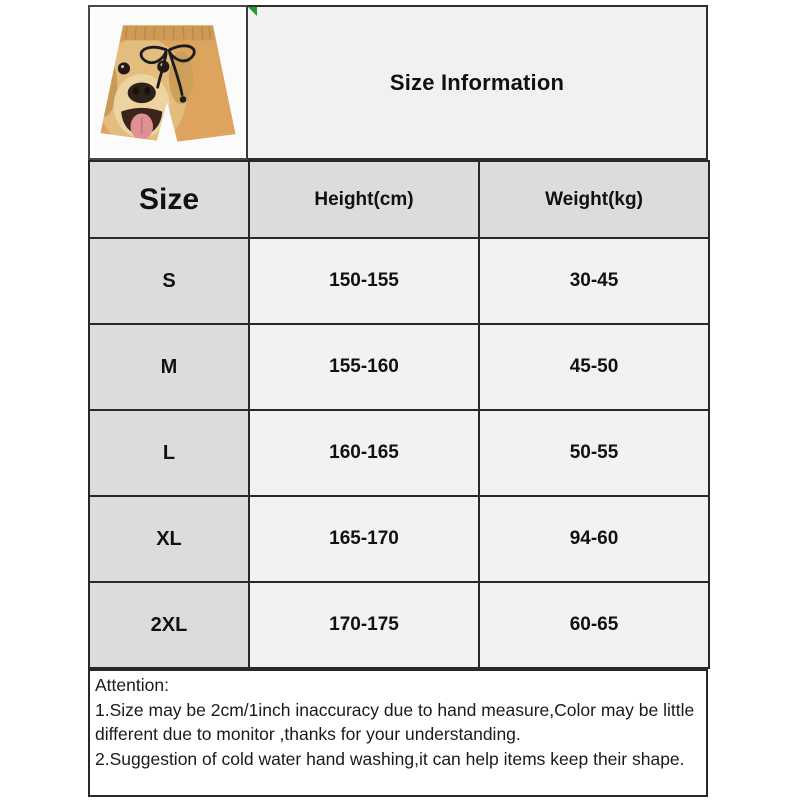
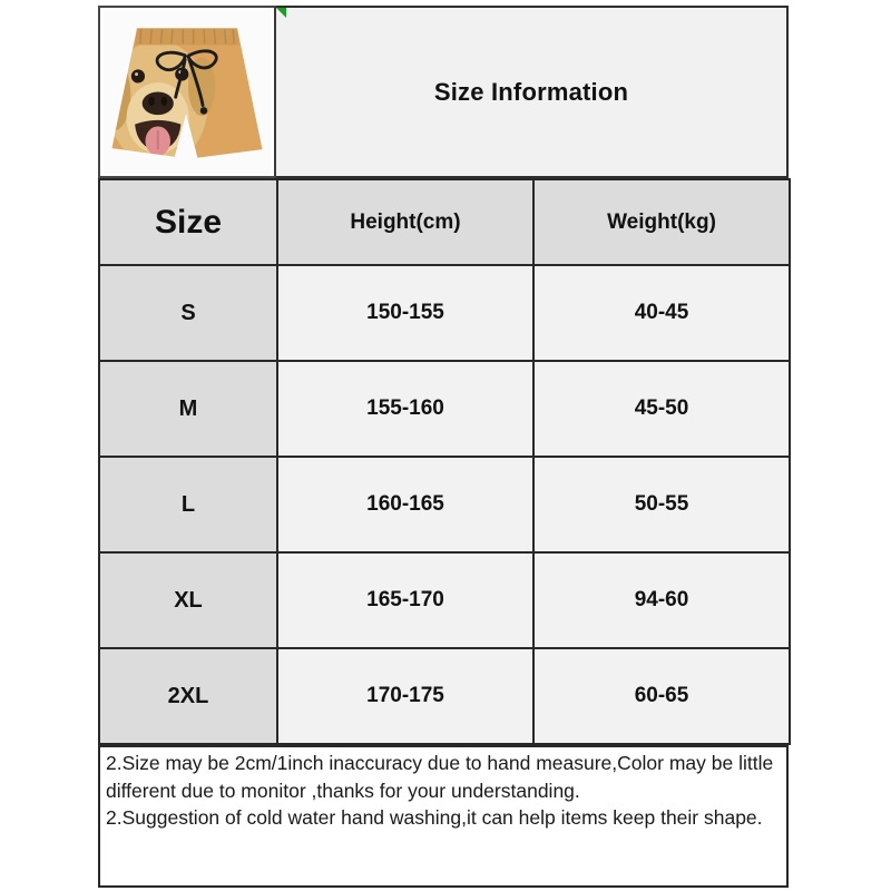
  Size Information
  Size	Height(cm)	Weight(kg)
- S	150-155	30-45
+ S	150-155	40-45
  M	155-160	45-50
  L	160-165	50-55
  XL	165-170	94-60
  2XL	170-175	60-65
- Attention:
- 1.Size may be 2cm/1inch inaccuracy due to hand measure,Color may be little different due to monitor ,thanks for your understanding.
+ 2.Size may be 2cm/1inch inaccuracy due to hand measure,Color may be little different due to monitor ,thanks for your understanding.
  2.Suggestion of cold water hand washing,it can help items keep their shape.
